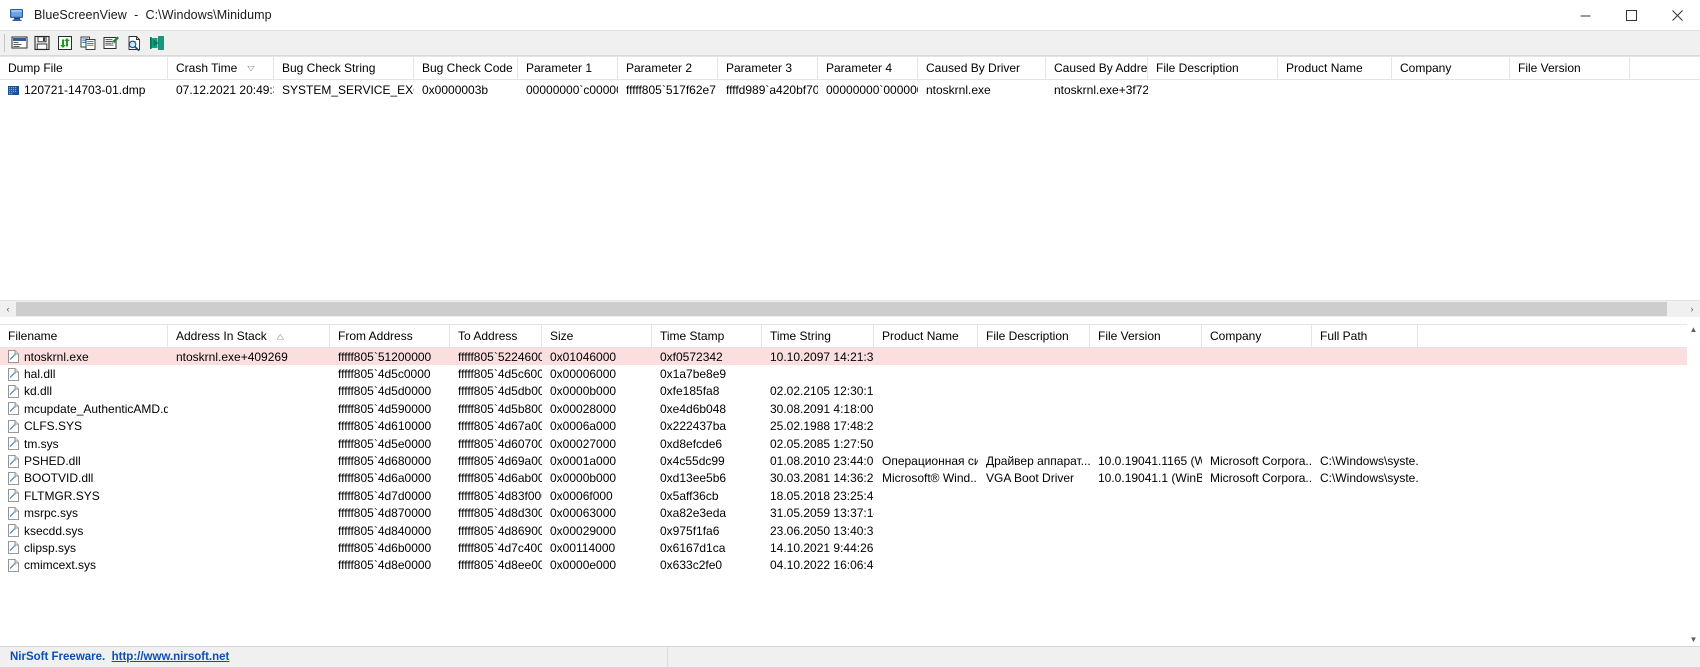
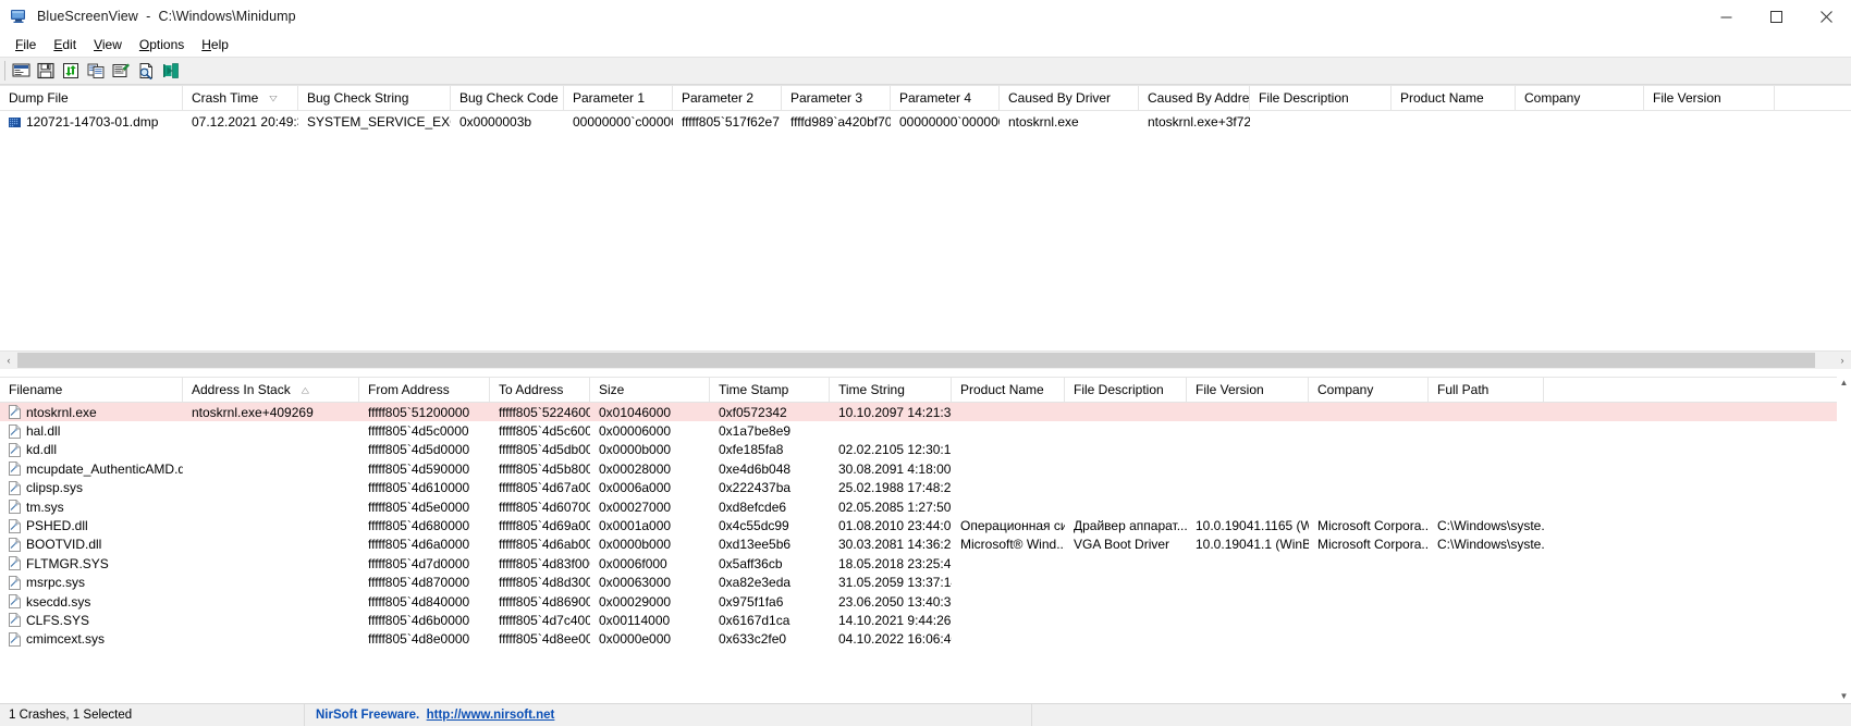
  BlueScreenView - C:\Windows\Minidump
+ File
+ Edit
+ View
+ Options
+ Help
  Dump File
  Crash Time
  Bug Check String
  Bug Check Code
  Parameter 1
  Parameter 2
  Parameter 3
  Parameter 4
  Caused By Driver
  Caused By Addre
  File Description
  Product Name
  Company
  File Version
  120721-14703-01.dmp
  07.12.2021 20:49:
  SYSTEM_SERVICE_EX
  0x0000003b
  00000000`c0000
  fffff805`517f62e7
  ffffd989`a420bf70
  00000000`00000
  ntoskrnl.exe
  ntoskrnl.exe+3f72
  ‹
  ›
  Filename
  Address In Stack
  From Address
  To Address
  Size
  Time Stamp
  Time String
  Product Name
  File Description
  File Version
  Company
  Full Path
  ntoskrnl.exe
  ntoskrnl.exe+409269
  fffff805`51200000
  fffff805`5224600
  0x01046000
  0xf0572342
  10.10.2097 14:21:3
  hal.dll
  fffff805`4d5c0000
  fffff805`4d5c600
  0x00006000
  0x1a7be8e9
  kd.dll
  fffff805`4d5d0000
  fffff805`4d5db00
  0x0000b000
  0xfe185fa8
  02.02.2105 12:30:1
  mcupdate_AuthenticAMD.d
  fffff805`4d590000
  fffff805`4d5b800
  0x00028000
  0xe4d6b048
  30.08.2091 4:18:00
- CLFS.SYS
+ clipsp.sys
  fffff805`4d610000
  fffff805`4d67a00
  0x0006a000
  0x222437ba
  25.02.1988 17:48:2
  tm.sys
  fffff805`4d5e0000
  fffff805`4d60700
  0x00027000
  0xd8efcde6
  02.05.2085 1:27:50
  PSHED.dll
  fffff805`4d680000
  fffff805`4d69a00
  0x0001a000
  0x4c55dc99
  01.08.2010 23:44:0
  Операционная си
  Драйвер аппарат...
  10.0.19041.1165 (W
  Microsoft Corpora..
  C:\Windows\syste.
  BOOTVID.dll
  fffff805`4d6a0000
  fffff805`4d6ab00
  0x0000b000
  0xd13ee5b6
  30.03.2081 14:36:2
  Microsoft® Wind..
  VGA Boot Driver
  10.0.19041.1 (WinB
  Microsoft Corpora..
  C:\Windows\syste.
  FLTMGR.SYS
  fffff805`4d7d0000
  fffff805`4d83f00
  0x0006f000
  0x5aff36cb
  18.05.2018 23:25:4
  msrpc.sys
  fffff805`4d870000
  fffff805`4d8d300
  0x00063000
  0xa82e3eda
  31.05.2059 13:37:1
  ksecdd.sys
  fffff805`4d840000
  fffff805`4d86900
  0x00029000
  0x975f1fa6
  23.06.2050 13:40:3
- clipsp.sys
+ CLFS.SYS
  fffff805`4d6b0000
  fffff805`4d7c400
  0x00114000
  0x6167d1ca
  14.10.2021 9:44:26
  cmimcext.sys
  fffff805`4d8e0000
  fffff805`4d8ee00
  0x0000e000
  0x633c2fe0
  04.10.2022 16:06:4
  ▲
  ▼
+ 1 Crashes, 1 Selected
  NirSoft Freeware.
  http://www.nirsoft.net
